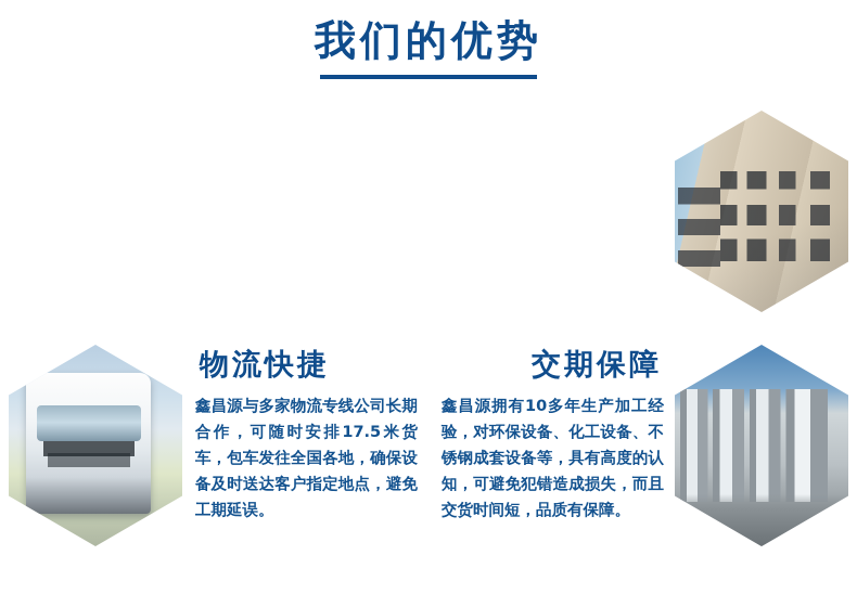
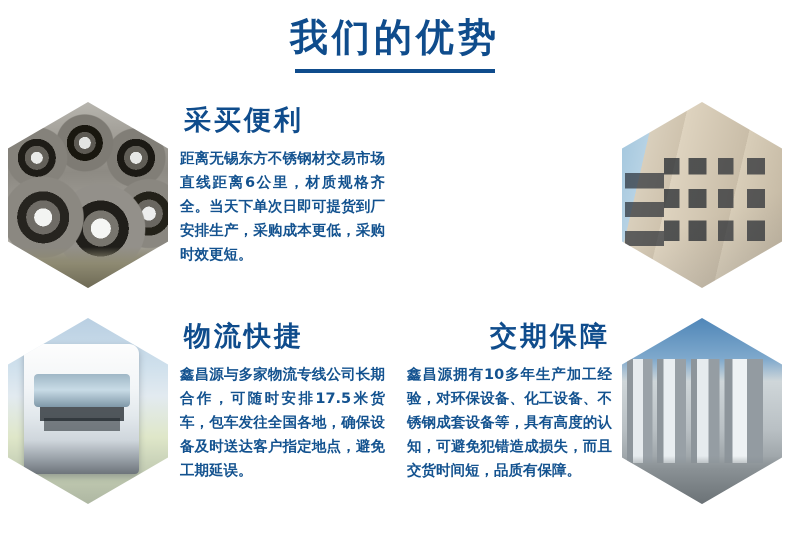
  我们的优势
+ 采买便利
+ 距离无锡东方不锈钢材交易市场直线距离6公里，材质规格齐全。当天下单次日即可提货到厂安排生产，采购成本更低，采购时效更短。
  物流快捷
  鑫昌源与多家物流专线公司长期合作，可随时安排17.5米货车，包车发往全国各地，确保设备及时送达客户指定地点，避免工期延误。
  交期保障
  鑫昌源拥有10多年生产加工经验，对环保设备、化工设备、不锈钢成套设备等，具有高度的认知，可避免犯错造成损失，而且交货时间短，品质有保障。
